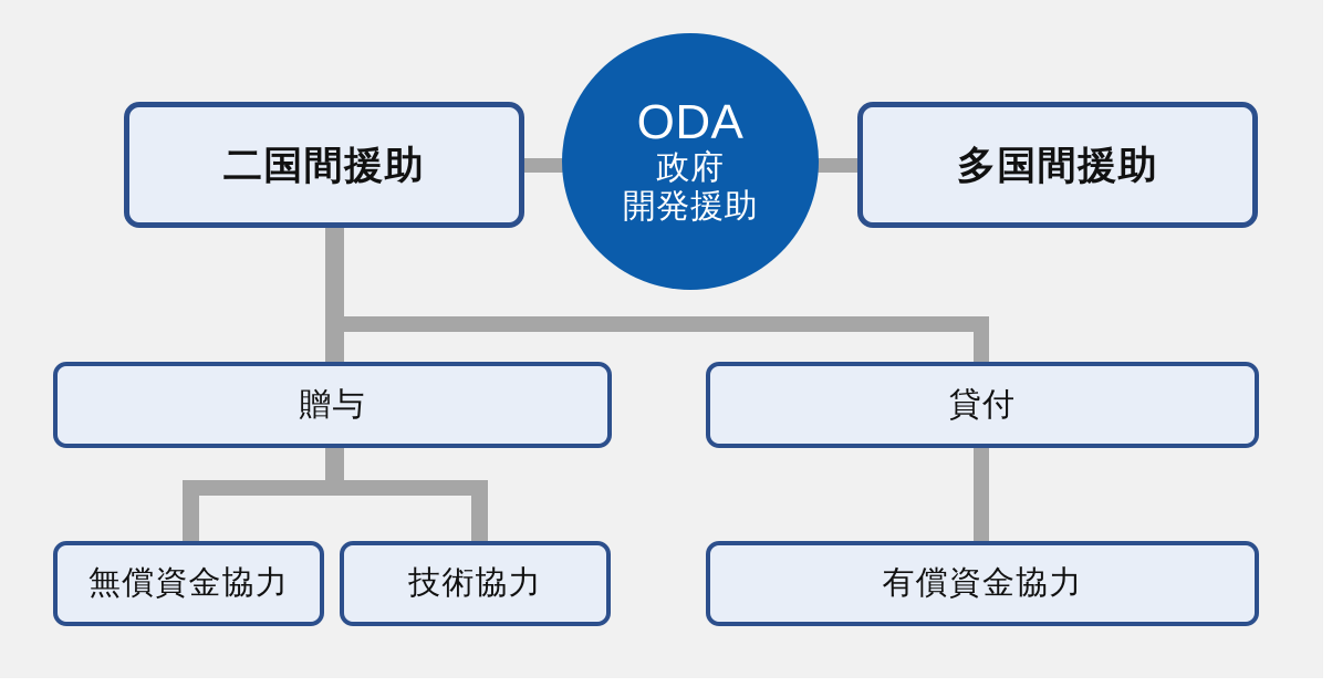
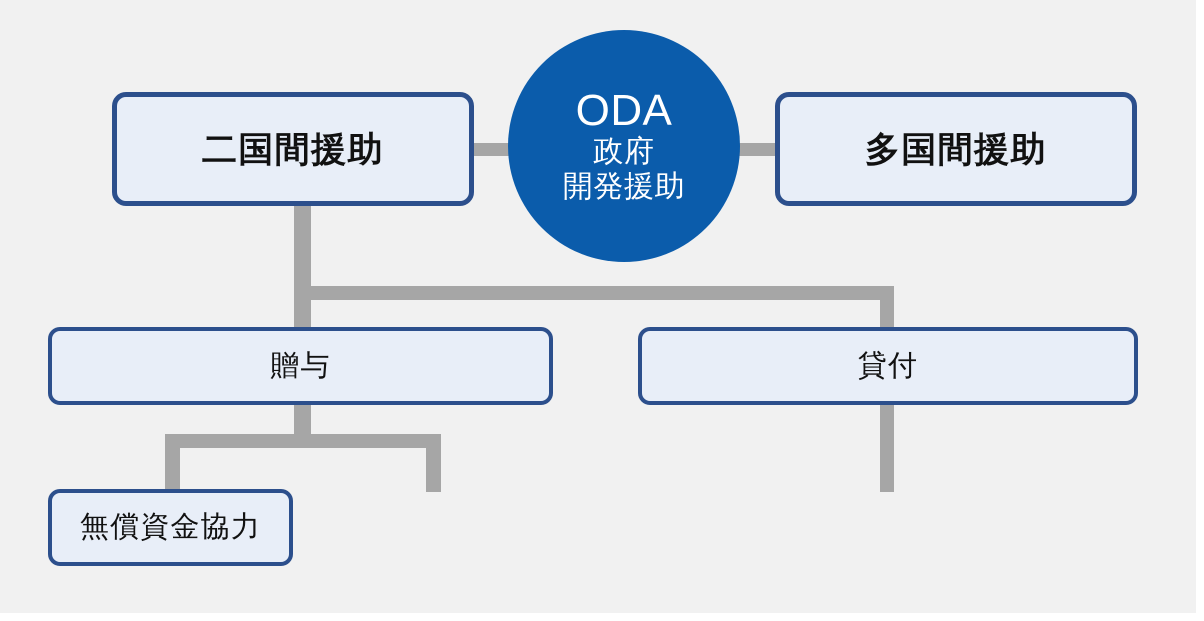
  ODA
  政府
  開発援助
  二国間援助
  多国間援助
  贈与
  貸付
  無償資金協力
- 技術協力
- 有償資金協力
